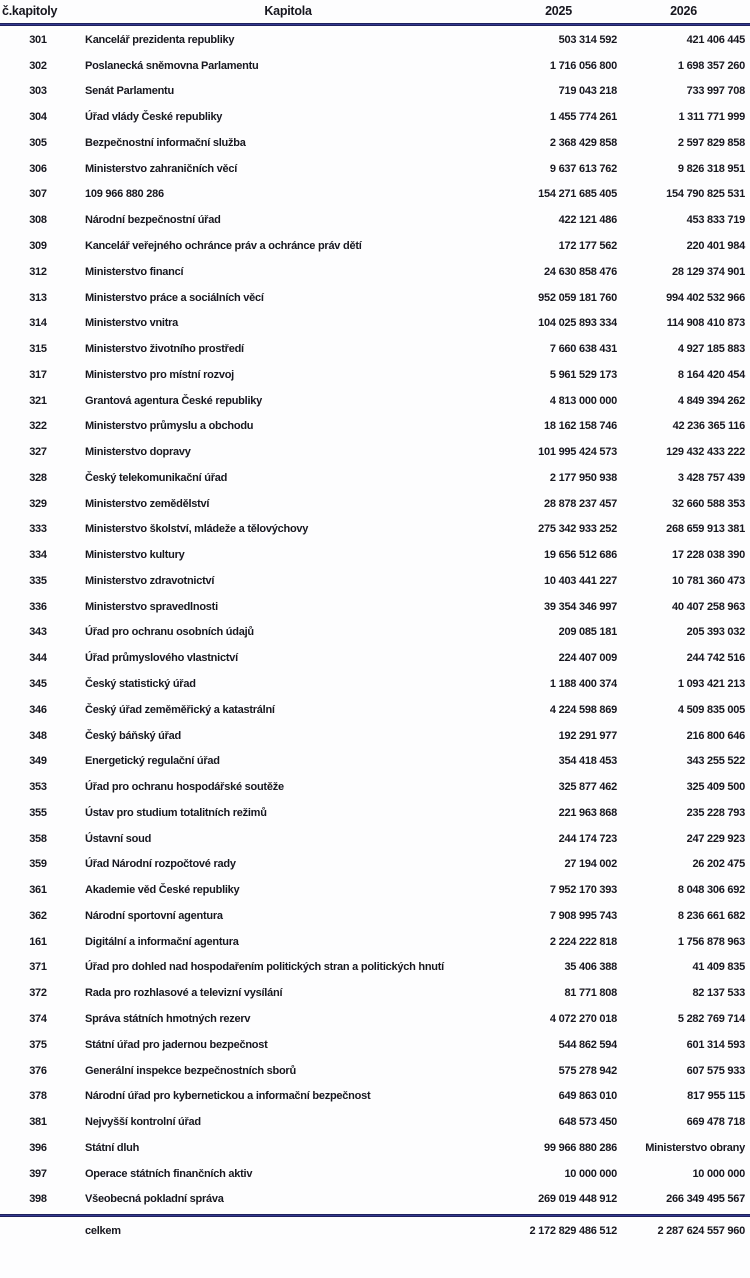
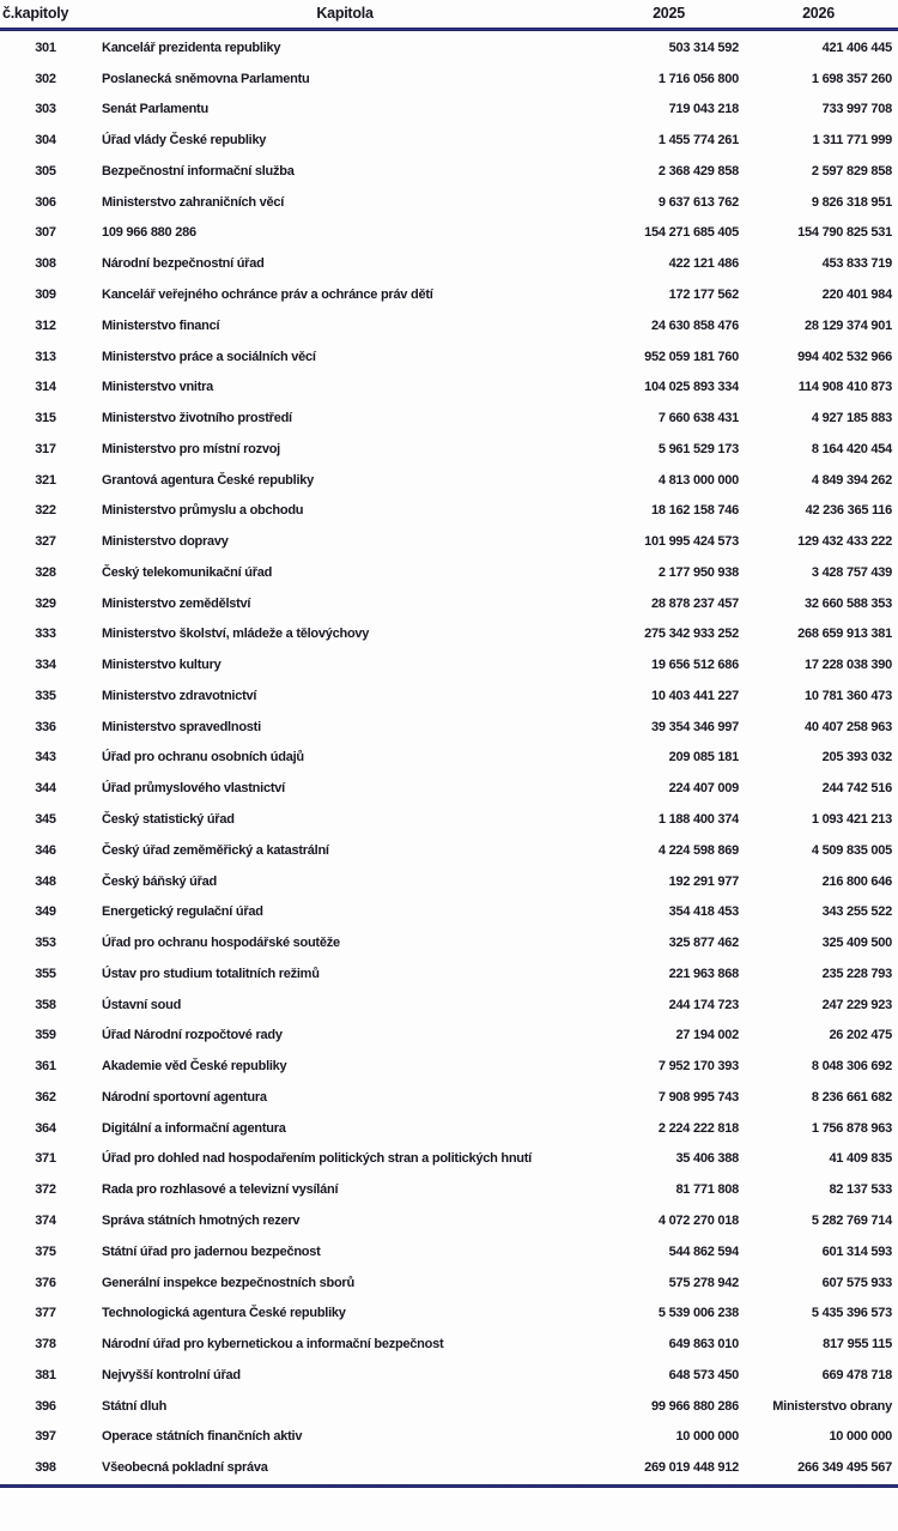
  č.kapitoly	Kapitola	2025	2026
  301	Kancelář prezidenta republiky	503 314 592	421 406 445
  302	Poslanecká sněmovna Parlamentu	1 716 056 800	1 698 357 260
  303	Senát Parlamentu	719 043 218	733 997 708
  304	Úřad vlády České republiky	1 455 774 261	1 311 771 999
  305	Bezpečnostní informační služba	2 368 429 858	2 597 829 858
  306	Ministerstvo zahraničních věcí	9 637 613 762	9 826 318 951
  307	109 966 880 286	154 271 685 405	154 790 825 531
  308	Národní bezpečnostní úřad	422 121 486	453 833 719
  309	Kancelář veřejného ochránce práv a ochránce práv dětí	172 177 562	220 401 984
  312	Ministerstvo financí	24 630 858 476	28 129 374 901
  313	Ministerstvo práce a sociálních věcí	952 059 181 760	994 402 532 966
  314	Ministerstvo vnitra	104 025 893 334	114 908 410 873
  315	Ministerstvo životního prostředí	7 660 638 431	4 927 185 883
  317	Ministerstvo pro místní rozvoj	5 961 529 173	8 164 420 454
  321	Grantová agentura České republiky	4 813 000 000	4 849 394 262
  322	Ministerstvo průmyslu a obchodu	18 162 158 746	42 236 365 116
  327	Ministerstvo dopravy	101 995 424 573	129 432 433 222
  328	Český telekomunikační úřad	2 177 950 938	3 428 757 439
  329	Ministerstvo zemědělství	28 878 237 457	32 660 588 353
  333	Ministerstvo školství, mládeže a tělovýchovy	275 342 933 252	268 659 913 381
  334	Ministerstvo kultury	19 656 512 686	17 228 038 390
  335	Ministerstvo zdravotnictví	10 403 441 227	10 781 360 473
  336	Ministerstvo spravedlnosti	39 354 346 997	40 407 258 963
  343	Úřad pro ochranu osobních údajů	209 085 181	205 393 032
  344	Úřad průmyslového vlastnictví	224 407 009	244 742 516
  345	Český statistický úřad	1 188 400 374	1 093 421 213
  346	Český úřad zeměměřický a katastrální	4 224 598 869	4 509 835 005
  348	Český báňský úřad	192 291 977	216 800 646
  349	Energetický regulační úřad	354 418 453	343 255 522
  353	Úřad pro ochranu hospodářské soutěže	325 877 462	325 409 500
  355	Ústav pro studium totalitních režimů	221 963 868	235 228 793
  358	Ústavní soud	244 174 723	247 229 923
  359	Úřad Národní rozpočtové rady	27 194 002	26 202 475
  361	Akademie věd České republiky	7 952 170 393	8 048 306 692
  362	Národní sportovní agentura	7 908 995 743	8 236 661 682
- 161	Digitální a informační agentura	2 224 222 818	1 756 878 963
+ 364	Digitální a informační agentura	2 224 222 818	1 756 878 963
  371	Úřad pro dohled nad hospodařením politických stran a politických hnutí	35 406 388	41 409 835
  372	Rada pro rozhlasové a televizní vysílání	81 771 808	82 137 533
  374	Správa státních hmotných rezerv	4 072 270 018	5 282 769 714
  375	Státní úřad pro jadernou bezpečnost	544 862 594	601 314 593
  376	Generální inspekce bezpečnostních sborů	575 278 942	607 575 933
+ 377	Technologická agentura České republiky	5 539 006 238	5 435 396 573
  378	Národní úřad pro kybernetickou a informační bezpečnost	649 863 010	817 955 115
  381	Nejvyšší kontrolní úřad	648 573 450	669 478 718
  396	Státní dluh	99 966 880 286	Ministerstvo obrany
  397	Operace státních finančních aktiv	10 000 000	10 000 000
  398	Všeobecná pokladní správa	269 019 448 912	266 349 495 567
- 	celkem	2 172 829 486 512	2 287 624 557 960
